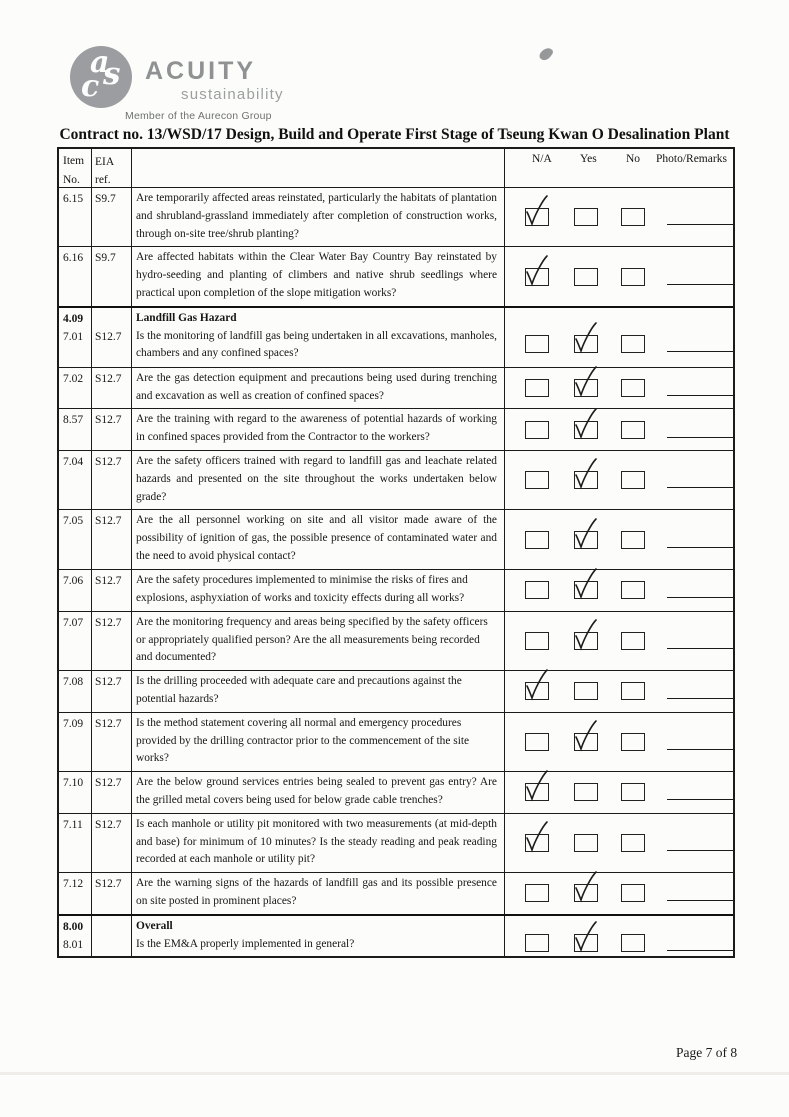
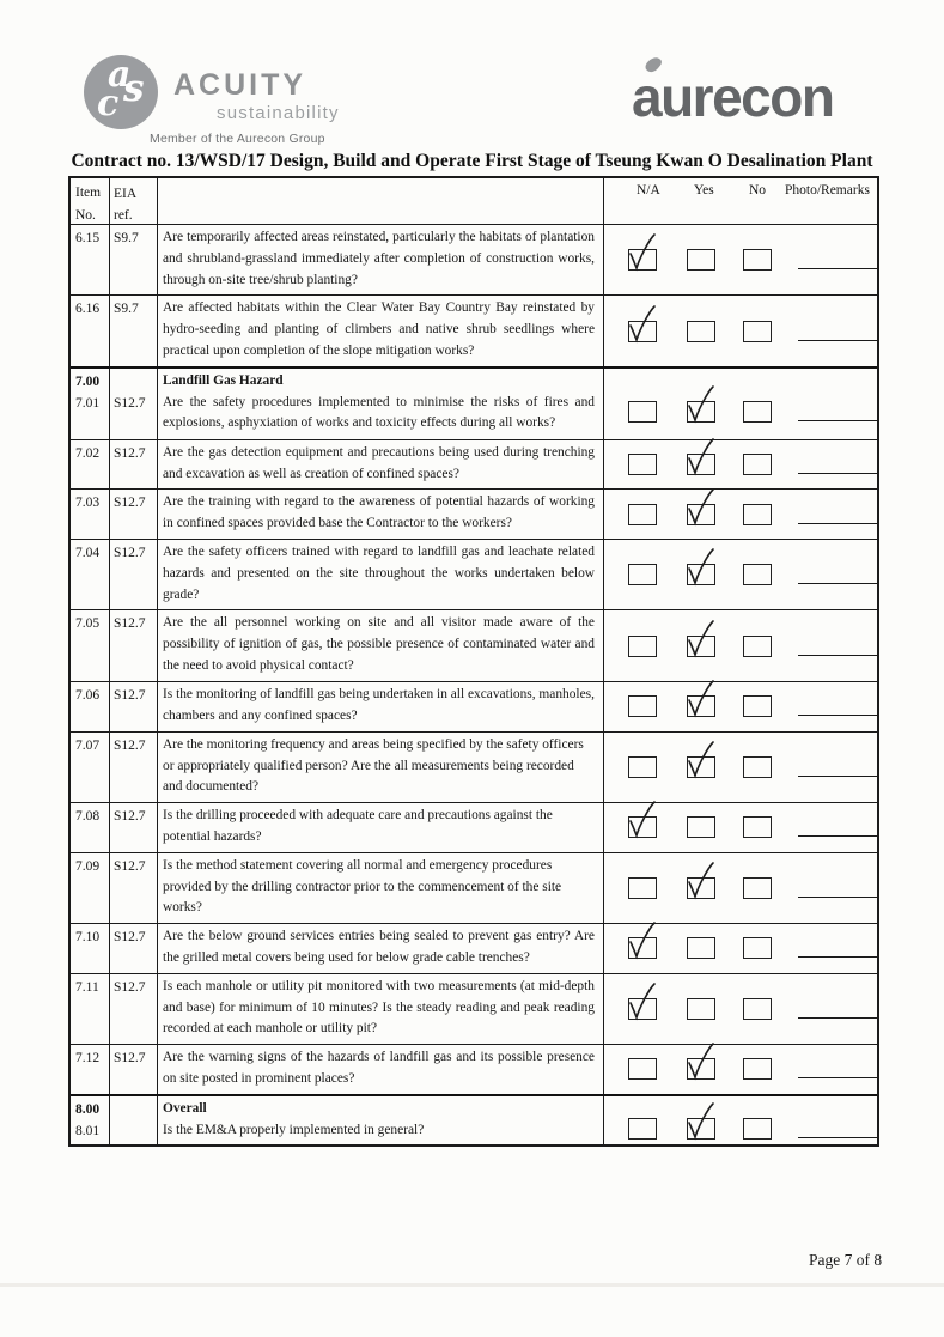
  a
  c
  s
  ACUITY
  sustainability
  Member of the Aurecon Group
+ aurecon
  Contract no. 13/WSD/17 Design, Build and Operate First Stage of Tseung Kwan O Desalination Plant
  Item
  No.
  EIA ref.
  N/A
  Yes
  No
  Photo/Remarks
  6.15
  S9.7
  Are temporarily affected areas reinstated, particularly the habitats of plantation and shrubland-grassland immediately after completion of construction works, through on-site tree/shrub planting?
  6.16
  S9.7
  Are affected habitats within the Clear Water Bay Country Bay reinstated by hydro-seeding and planting of climbers and native shrub seedlings where practical upon completion of the slope mitigation works?
- 4.09
+ 7.00
  7.01
  S12.7
  Landfill Gas Hazard
- Is the monitoring of landfill gas being undertaken in all excavations, manholes, chambers and any confined spaces?
+ Are the safety procedures implemented to minimise the risks of fires and explosions, asphyxiation of works and toxicity effects during all works?
  7.02
  S12.7
  Are the gas detection equipment and precautions being used during trenching and excavation as well as creation of confined spaces?
- 8.57
+ 7.03
  S12.7
- Are the training with regard to the awareness of potential hazards of working in confined spaces provided from the Contractor to the workers?
+ Are the training with regard to the awareness of potential hazards of working in confined spaces provided base the Contractor to the workers?
  7.04
  S12.7
  Are the safety officers trained with regard to landfill gas and leachate related hazards and presented on the site throughout the works undertaken below grade?
  7.05
  S12.7
  Are the all personnel working on site and all visitor made aware of the possibility of ignition of gas, the possible presence of contaminated water and the need to avoid physical contact?
  7.06
  S12.7
- Are the safety procedures implemented to minimise the risks of fires and explosions, asphyxiation of works and toxicity effects during all works?
+ Is the monitoring of landfill gas being undertaken in all excavations, manholes, chambers and any confined spaces?
  7.07
  S12.7
  Are the monitoring frequency and areas being specified by the safety officers or appropriately qualified person? Are the all measurements being recorded and documented?
  7.08
  S12.7
  Is the drilling proceeded with adequate care and precautions against the potential hazards?
  7.09
  S12.7
  Is the method statement covering all normal and emergency procedures provided by the drilling contractor prior to the commencement of the site works?
  7.10
  S12.7
  Are the below ground services entries being sealed to prevent gas entry? Are the grilled metal covers being used for below grade cable trenches?
  7.11
  S12.7
  Is each manhole or utility pit monitored with two measurements (at mid-depth and base) for minimum of 10 minutes? Is the steady reading and peak reading recorded at each manhole or utility pit?
  7.12
  S12.7
  Are the warning signs of the hazards of landfill gas and its possible presence on site posted in prominent places?
  8.00
  8.01
  Overall
  Is the EM&A properly implemented in general?
  Page 7 of 8
